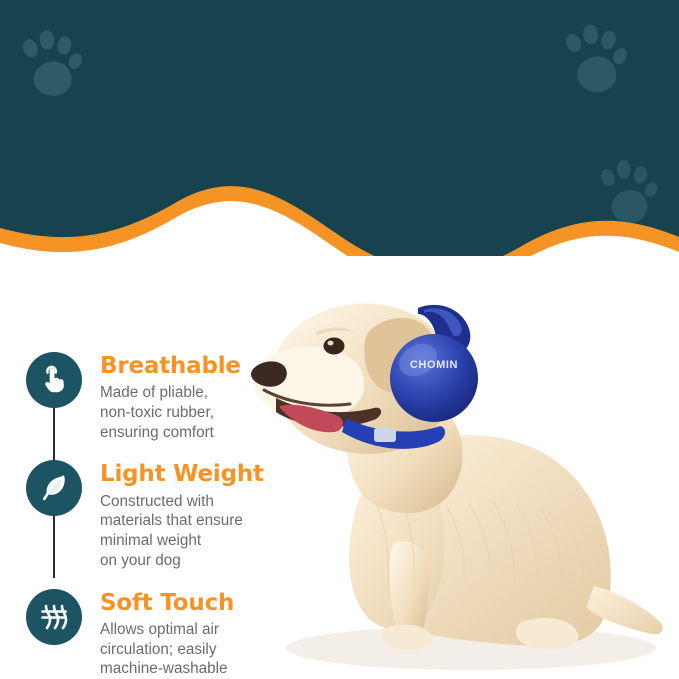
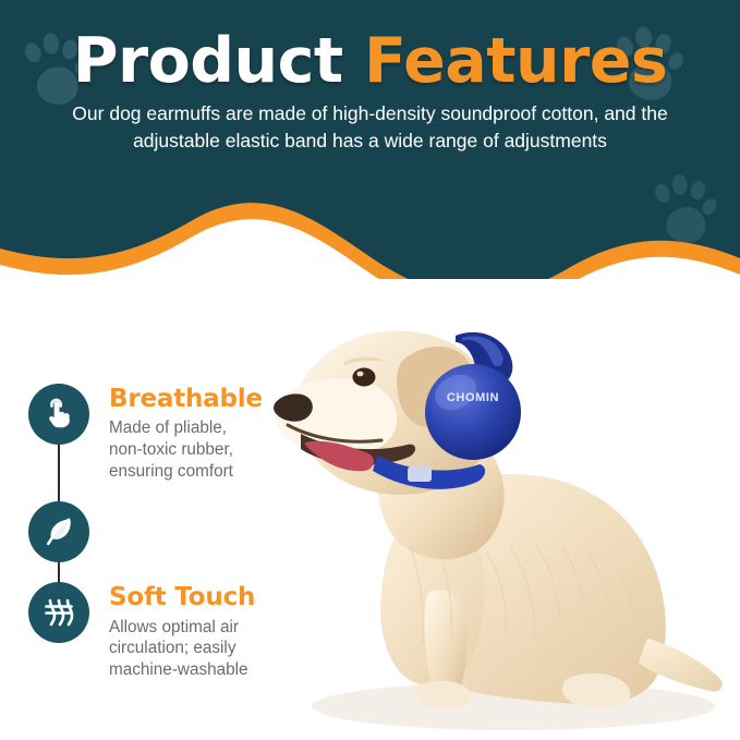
+ Product Features
+ Our dog earmuffs are made of high-density soundproof cotton, and the adjustable elastic band has a wide range of adjustments
  CHOMIN
  Breathable
  Made of pliable,
  non-toxic rubber,
  ensuring comfort
- Light Weight
- Constructed with
- materials that ensure
- minimal weight
- on your dog
  Soft Touch
  Allows optimal air
  circulation; easily
  machine-washable
